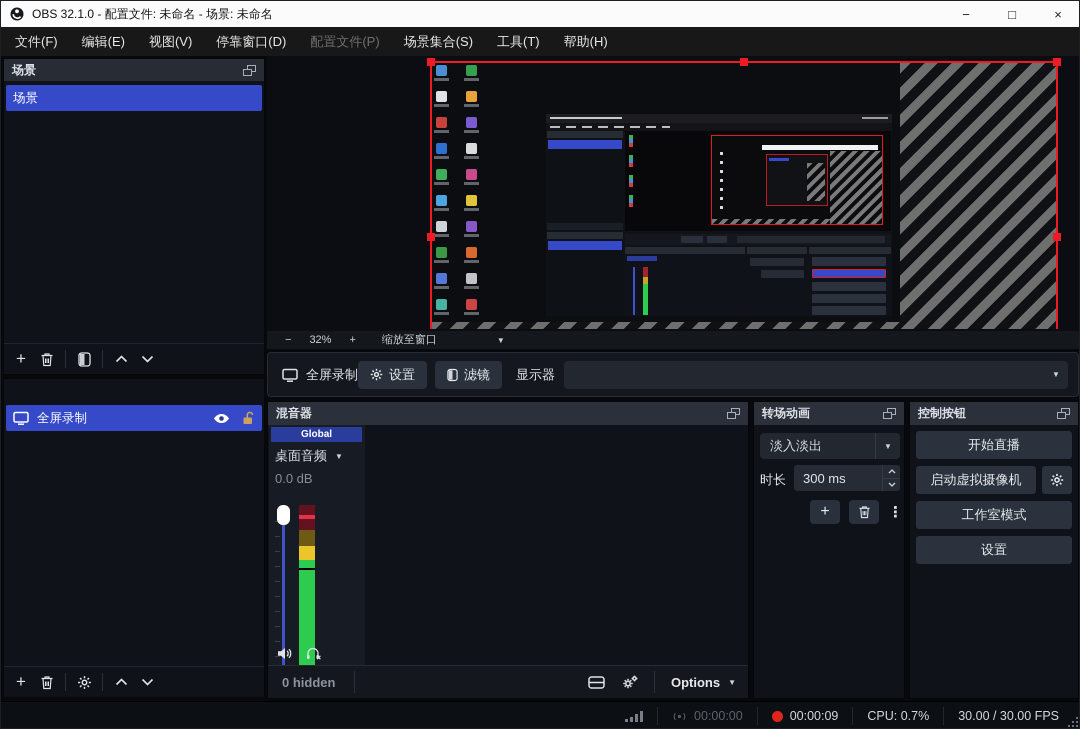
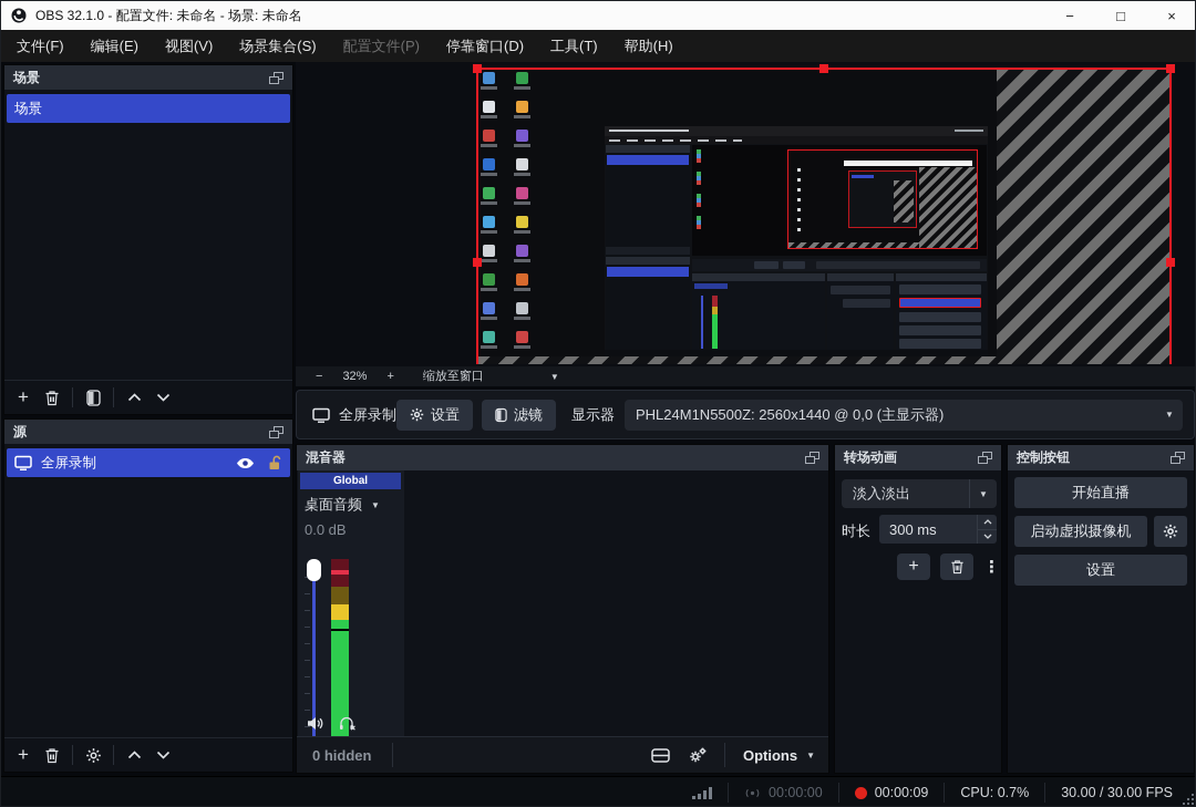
  OBS 32.1.0 - 配置文件: 未命名 - 场景: 未命名
  −
  □
  ×
  文件(F)
  编辑(E)
  视图(V)
- 停靠窗口(D)
+ 场景集合(S)
  配置文件(P)
- 场景集合(S)
+ 停靠窗口(D)
  工具(T)
  帮助(H)
  场景
  场景
  +
+ 源
  全屏录制
  +
  −
  32%
  +
  缩放至窗口
  ▼
  全屏录制
  设置
  滤镜
  显示器
+ PHL24M1N5500Z: 2560x1440 @ 0,0 (主显示器)
  ▼
  混音器
  Global
  桌面音频
  ▼
  0.0 dB
  0 hidden
  Options
  ▼
  转场动画
  淡入淡出
  ▼
  时长
  300 ms
  +
  ⋮
  控制按钮
  开始直播
  启动虚拟摄像机
- 工作室模式
  设置
  00:00:00
  00:00:09
  CPU: 0.7%
  30.00 / 30.00 FPS
